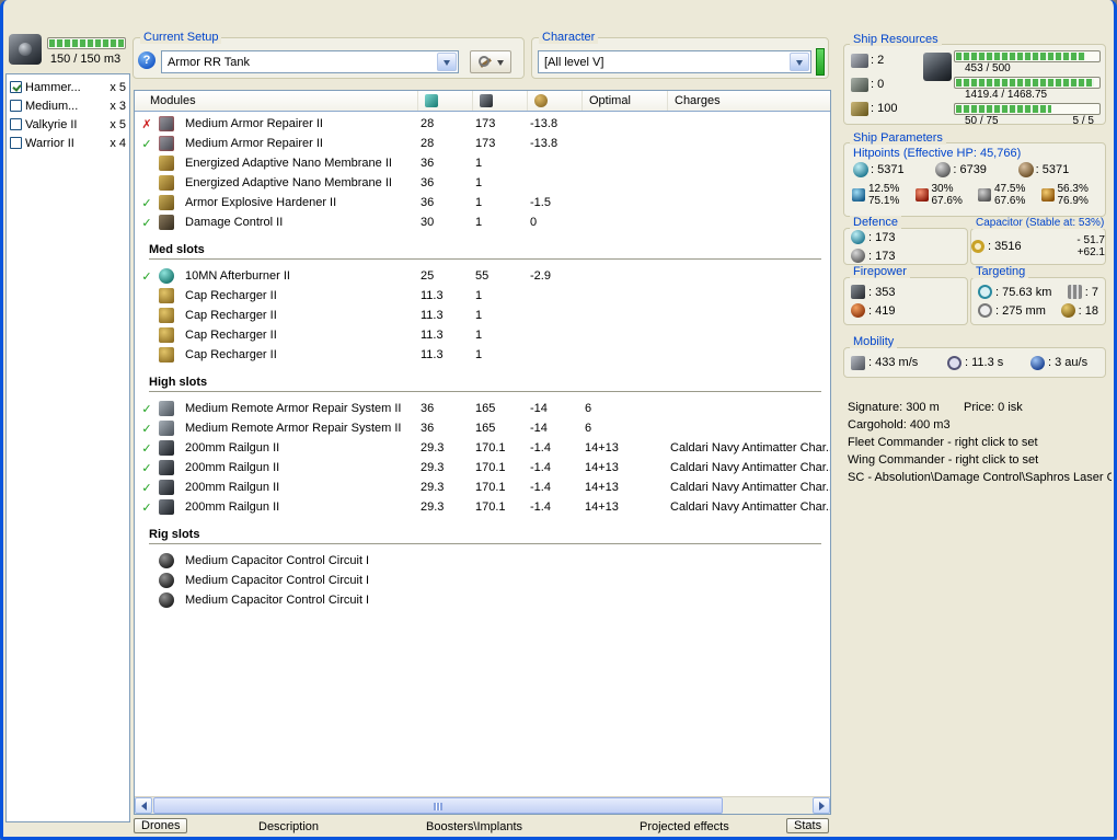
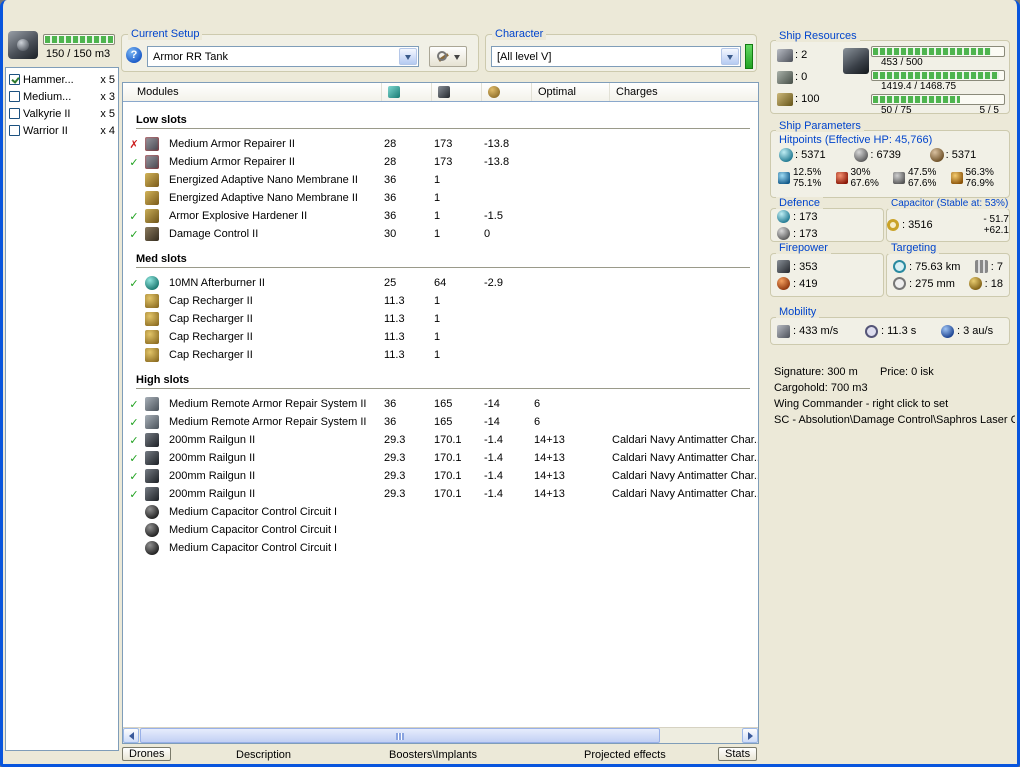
  150 / 150 m3
  Hammer...
  x 5
  Medium...
  x 3
  Valkyrie II
  x 5
  Warrior II
  x 4
  Current Setup
  Armor RR Tank
  Character
  [All level V]
  Modules
  Optimal
  Charges
+ Low slots
  ✗
  Medium Armor Repairer II
  28
  173
  -13.8
  ✓
  Medium Armor Repairer II
  28
  173
  -13.8
  Energized Adaptive Nano Membrane II
  36
  1
  Energized Adaptive Nano Membrane II
  36
  1
  ✓
  Armor Explosive Hardener II
  36
  1
  -1.5
  ✓
  Damage Control II
  30
  1
  0
  Med slots
  ✓
  10MN Afterburner II
  25
- 55
+ 64
  -2.9
  Cap Recharger II
  11.3
  1
  Cap Recharger II
  11.3
  1
  Cap Recharger II
  11.3
  1
  Cap Recharger II
  11.3
  1
  High slots
  ✓
  Medium Remote Armor Repair System II
  36
  165
  -14
  6
  ✓
  Medium Remote Armor Repair System II
  36
  165
  -14
  6
  ✓
  200mm Railgun II
  29.3
  170.1
  -1.4
  14+13
  Caldari Navy Antimatter Char.
  ✓
  200mm Railgun II
  29.3
  170.1
  -1.4
  14+13
  Caldari Navy Antimatter Char.
  ✓
  200mm Railgun II
  29.3
  170.1
  -1.4
  14+13
  Caldari Navy Antimatter Char.
  ✓
  200mm Railgun II
  29.3
  170.1
  -1.4
  14+13
  Caldari Navy Antimatter Char.
- Rig slots
  Medium Capacitor Control Circuit I
  Medium Capacitor Control Circuit I
  Medium Capacitor Control Circuit I
  Drones
  Description
  Boosters\Implants
  Projected effects
  Stats
  Ship Resources
  2
  0
  100
  453 / 500
  1419.4 / 1468.75
  50 / 75
  5 / 5
  Ship Parameters
  Hitpoints (Effective HP: 45,766)
  5371
  6739
  5371
  12.5%
  75.1%
  30%
  67.6%
  47.5%
  67.6%
  56.3%
  76.9%
  Defence
  173
  173
  Capacitor (Stable at: 53%)
  3516
  - 51.7
  +62.1
  Firepower
  353
  419
  Targeting
  75.63 km
  7
  275 mm
  18
  Mobility
  433 m/s
  11.3 s
  3 au/s
  Signature: 300 m
  Price: 0 isk
- Cargohold: 400 m3
+ Cargohold: 700 m3
- Fleet Commander - right click to set
  Wing Commander - right click to set
  SC - Absolution\Damage Control\Saphros Laser C
